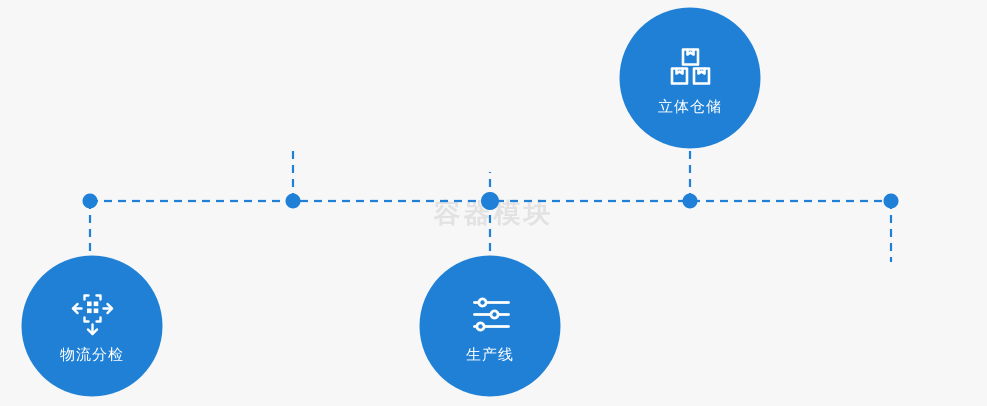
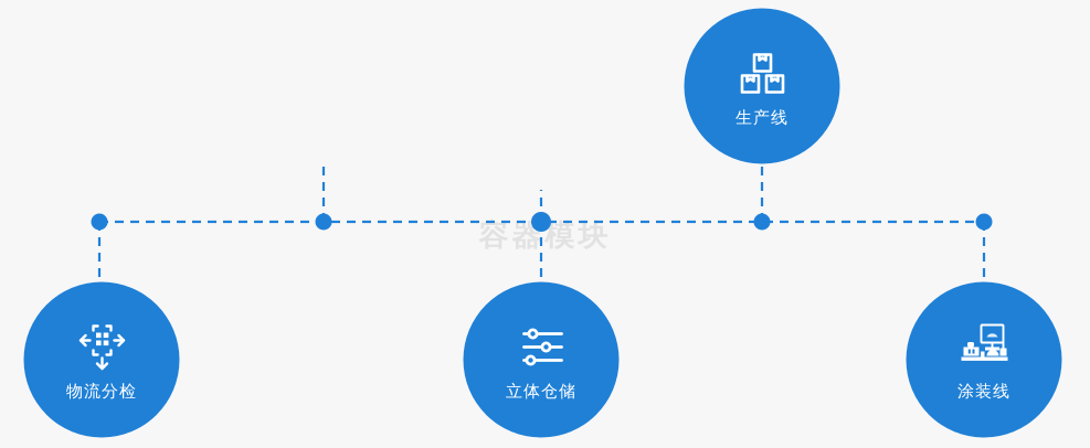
  容器模块
- 立体仓储
+ 生产线
  物流分检
- 生产线
+ 立体仓储
+ 涂装线
